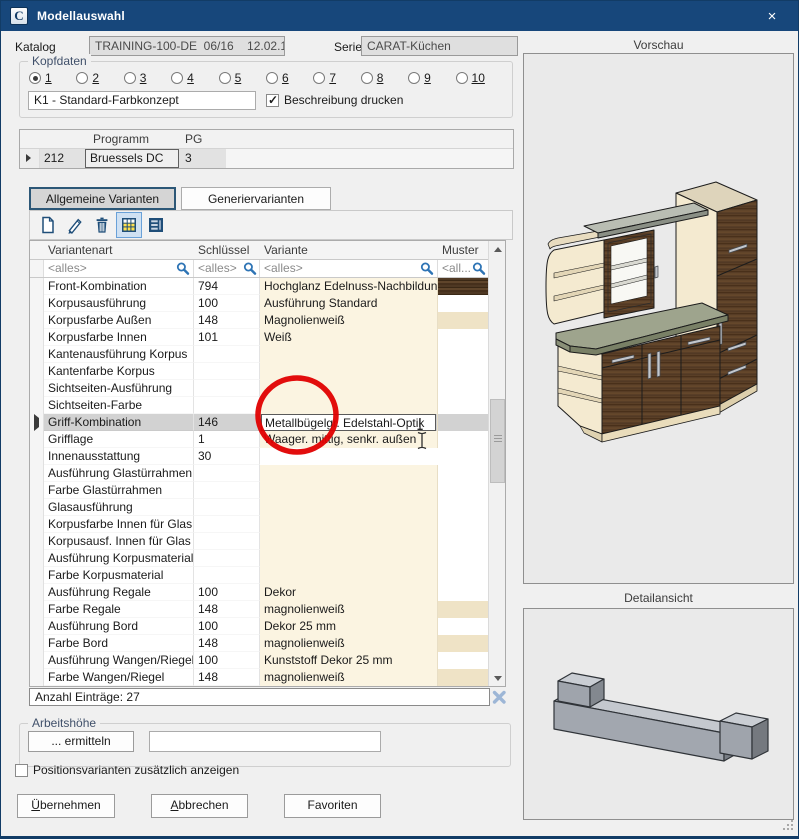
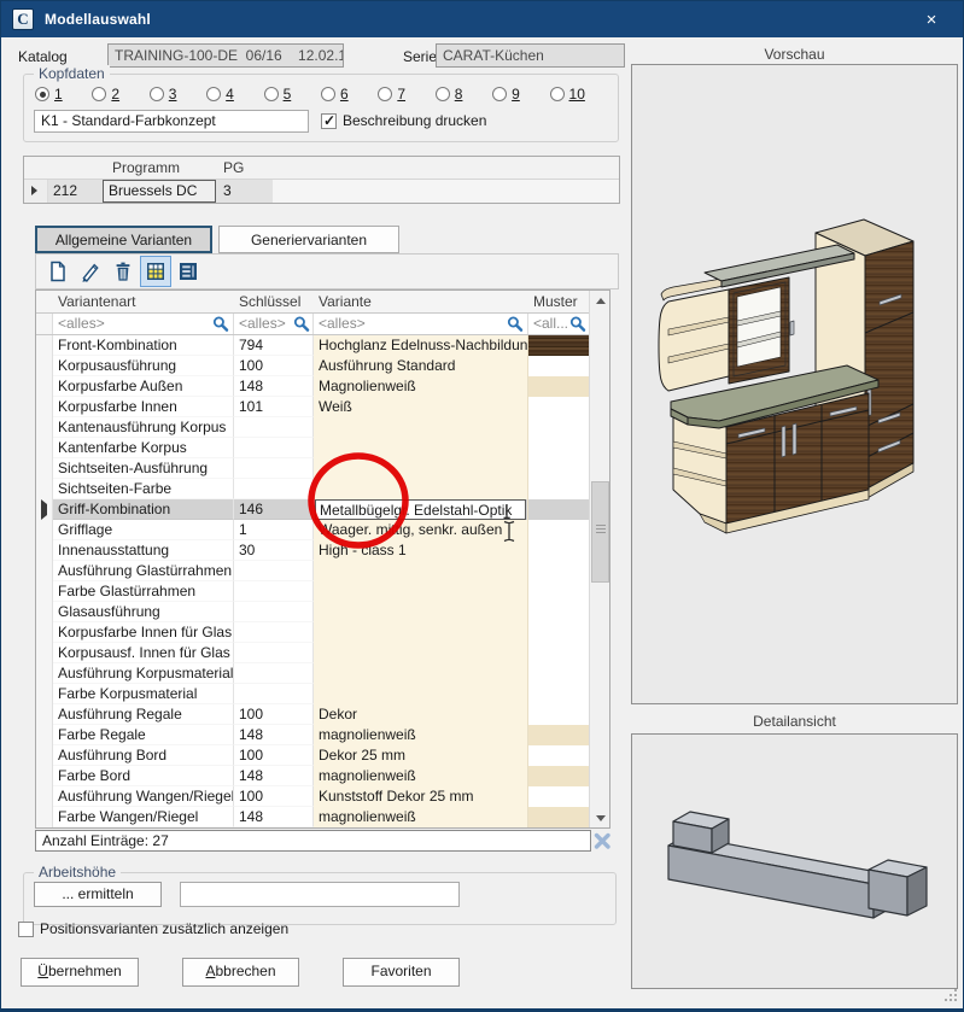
  C
  Modellauswahl
  ×
  Katalog
  TRAINING-100-DE 06/16 12.02.1
  Serie
  CARAT-Küchen
  Kopfdaten
  1
  2
  3
  4
  5
  6
  7
  8
  9
  10
  K1 - Standard-Farbkonzept
  Beschreibung drucken
  Programm
  PG
  212
  Bruessels DC
  3
  Allgemeine Varianten
  Generiervarianten
  Variantenart
  Schlüssel
  Variante
  Muster
  <alles>
  <alles>
  <alles>
  <all...
  Front-Kombination
  794
  Hochglanz Edelnuss-Nachbildun
  Korpusausführung
  100
  Ausführung Standard
  Korpusfarbe Außen
  148
  Magnolienweiß
  Korpusfarbe Innen
  101
  Weiß
  Kantenausführung Korpus
  Kantenfarbe Korpus
  Sichtseiten-Ausführung
  Sichtseiten-Farbe
  Griff-Kombination
  146
  Metallbügelg. Edelstahl-Optik
  Grifflage
  1
  aager. mig, senkr. außen
  Innenausstattung
  30
+ High - class 1
  Ausführung Glastürrahmen
  Farbe Glastürrahmen
  Glasausführung
  Korpusfarbe Innen für Glas
  Korpusausf. Innen für Glas
  Ausführung Korpusmaterial
  Farbe Korpusmaterial
  Ausführung Regale
  100
  Dekor
  Farbe Regale
  148
  magnolienweiß
  Ausführung Bord
  100
  Dekor 25 mm
  Farbe Bord
  148
  magnolienweiß
  Ausführung Wangen/Riegel
  100
  Kunststoff Dekor 25 mm
  Farbe Wangen/Riegel
  148
  magnolienweiß
  Anzahl Einträge: 27
  Arbeitshöhe
  ... ermitteln
  Positionsvarianten zusätzlich anzeigen
  Übernehmen
  Abbrechen
  Favoriten
  Vorschau
  Detailansicht
